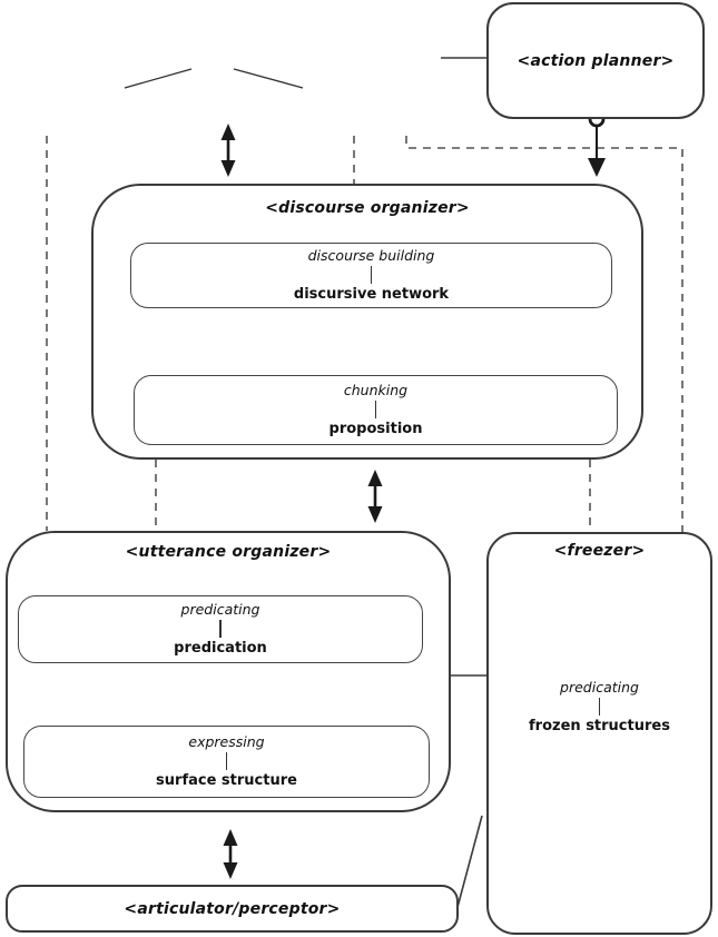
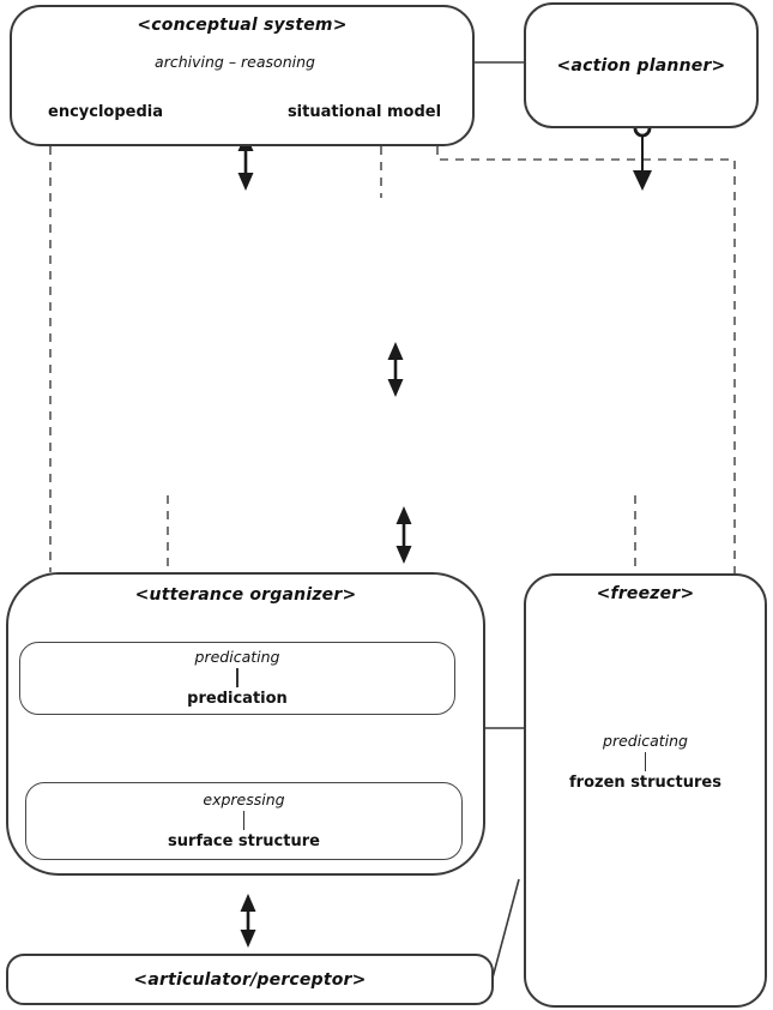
+ <conceptual system>
+ archiving – reasoning
+ encyclopedia
+ situational model
  <action planner>
- <discourse organizer>
- discourse building
- discursive network
- chunking
- proposition
  <utterance organizer>
  predicating
  predication
  expressing
  surface structure
  <freezer>
  predicating
  frozen structures
  <articulator/perceptor>
